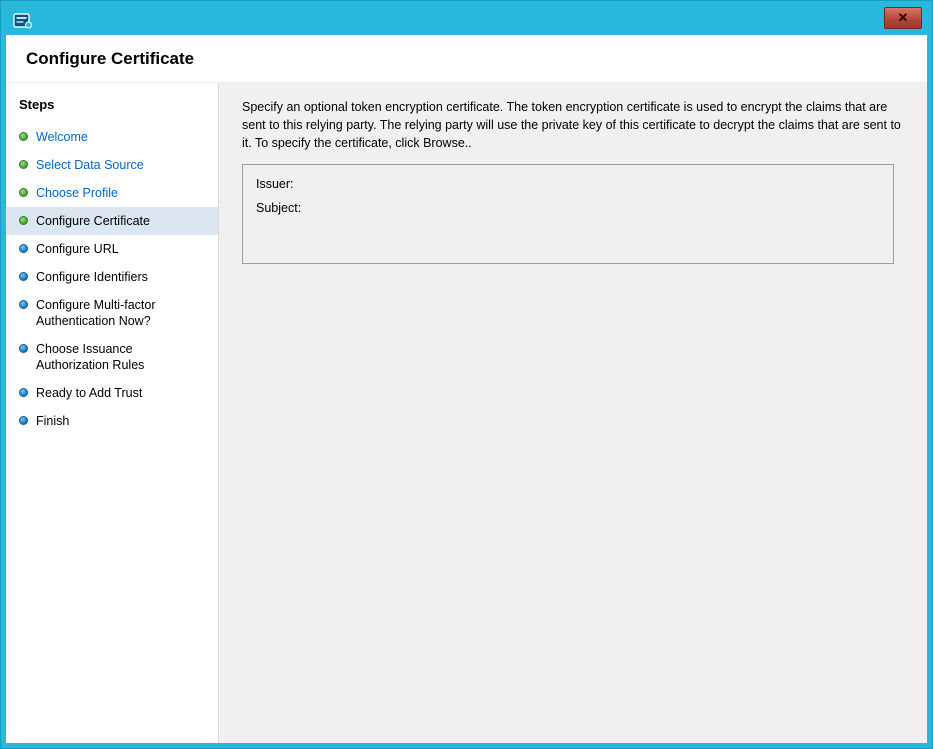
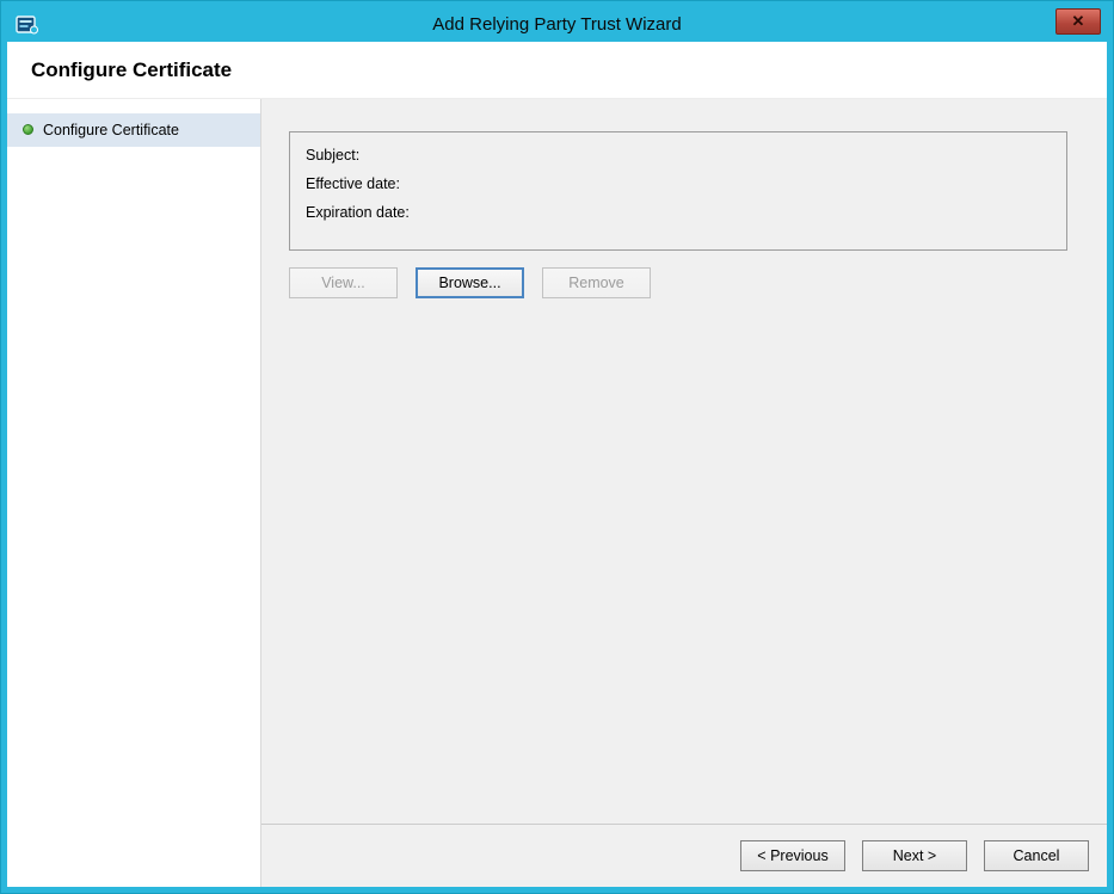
+ Add Relying Party Trust Wizard
  ✕
  Configure Certificate
- Steps
- Welcome
- Select Data Source
- Choose Profile
  Configure Certificate
- Configure URL
- Configure Identifiers
- Configure Multi-factor Authentication Now?
- Choose Issuance Authorization Rules
- Ready to Add Trust
- Finish
- Specify an optional token encryption certificate. The token encryption certificate is used to encrypt the claims that are sent to this relying party. The relying party will use the private key of this certificate to decrypt the claims that are sent to it. To specify the certificate, click Browse..
- Issuer:
  Subject:
+ Effective date:
+ Expiration date:
+ View...
+ Browse...
+ Remove
+ < Previous
+ Next >
+ Cancel
